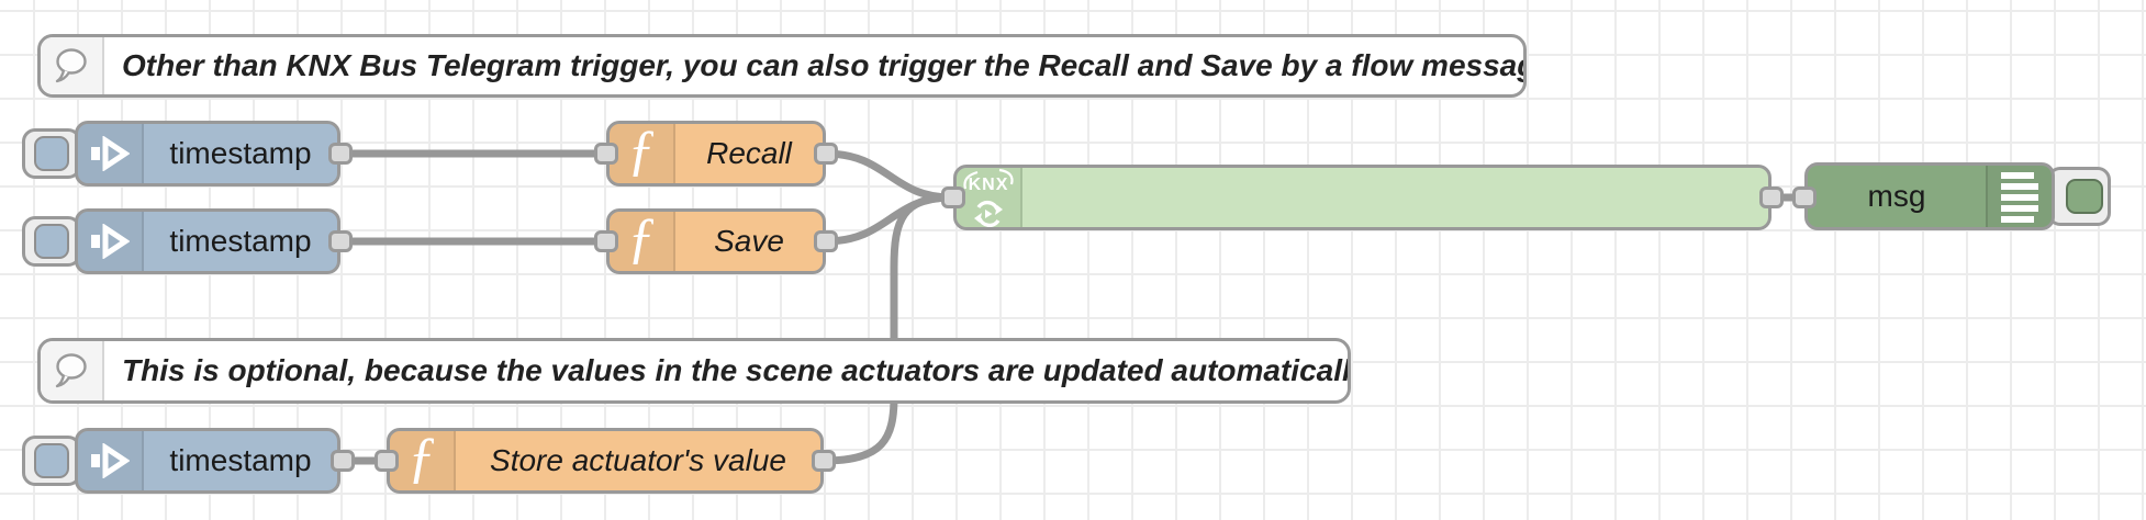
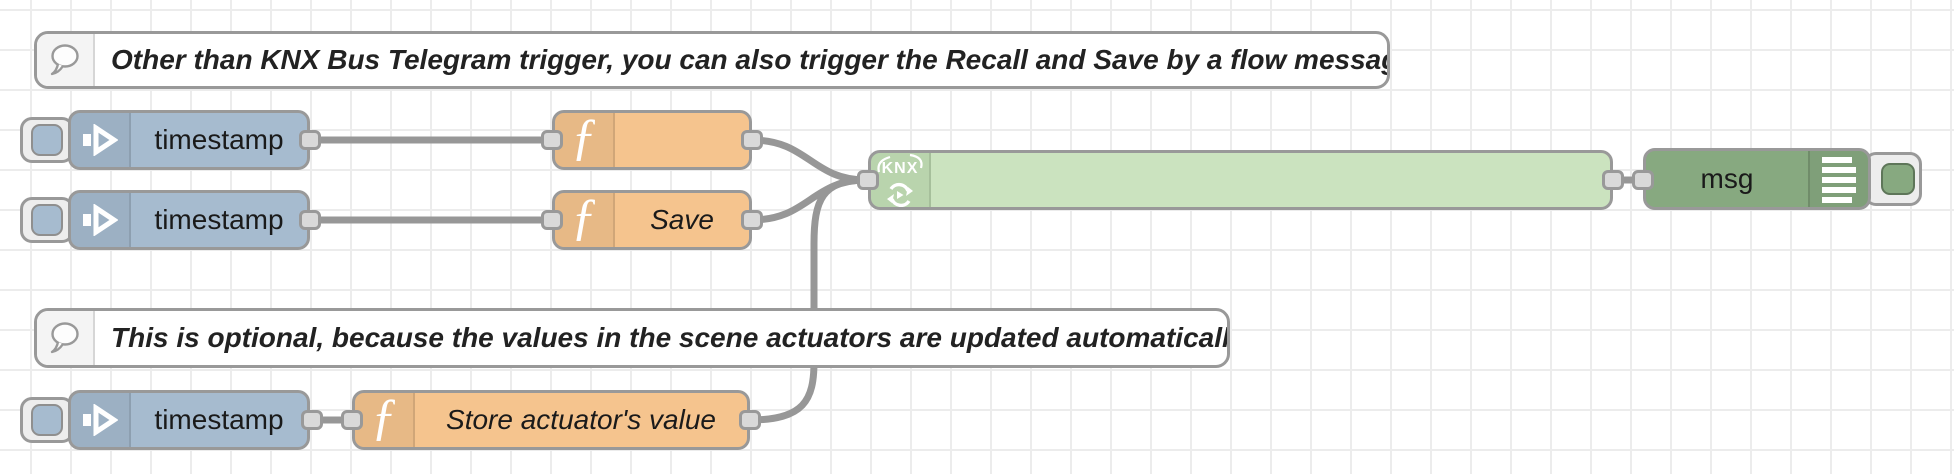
  timestamp
  ƒ
- Recall
  timestamp
  ƒ
  Save
  KNX
  msg
  timestamp
  ƒ
  Store actuator's value
  Other than KNX Bus Telegram trigger, you can also trigger the Recall and Save by a flow messa
  This is optional, because the values in the scene actuators are updated automaticall
